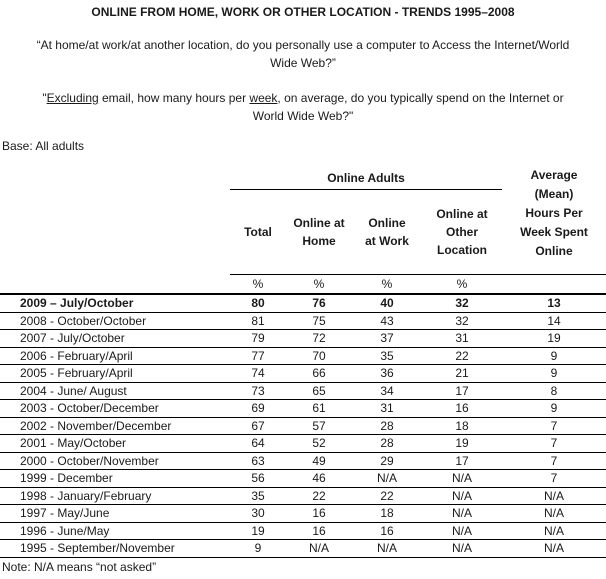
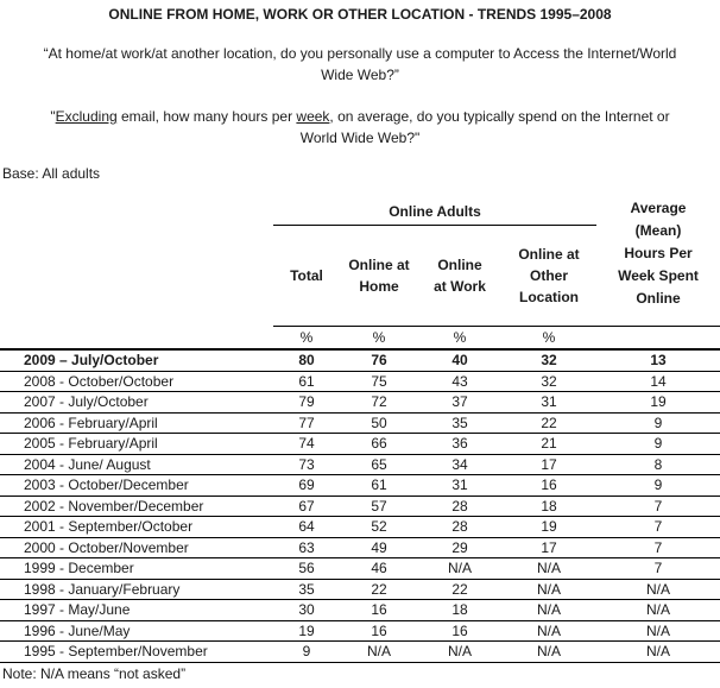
  ONLINE FROM HOME, WORK OR OTHER LOCATION - TRENDS 1995–2008
  “At home/at work/at another location, do you personally use a computer to Access the Internet/World
  Wide Web?”
  "Excluding email, how many hours per week, on average, do you typically spend on the Internet or
  World Wide Web?"
  Base: All adults
  	Online Adults	Average (Mean) Hours Per Week Spent Online
  	Total	Online at Home	Online at Work	Online at Other Location
  	%	%	%	%
  2009 – July/October	80	76	40	32	13
- 2008 - October/October	81	75	43	32	14
+ 2008 - October/October	61	75	43	32	14
  2007 - July/October	79	72	37	31	19
- 2006 - February/April	77	70	35	22	9
+ 2006 - February/April	77	50	35	22	9
  2005 - February/April	74	66	36	21	9
  2004 - June/ August	73	65	34	17	8
  2003 - October/December	69	61	31	16	9
  2002 - November/December	67	57	28	18	7
- 2001 - May/October	64	52	28	19	7
+ 2001 - September/October	64	52	28	19	7
  2000 - October/November	63	49	29	17	7
  1999 - December	56	46	N/A	N/A	7
  1998 - January/February	35	22	22	N/A	N/A
  1997 - May/June	30	16	18	N/A	N/A
  1996 - June/May	19	16	16	N/A	N/A
  1995 - September/November	9	N/A	N/A	N/A	N/A
  Note: N/A means “not asked”
